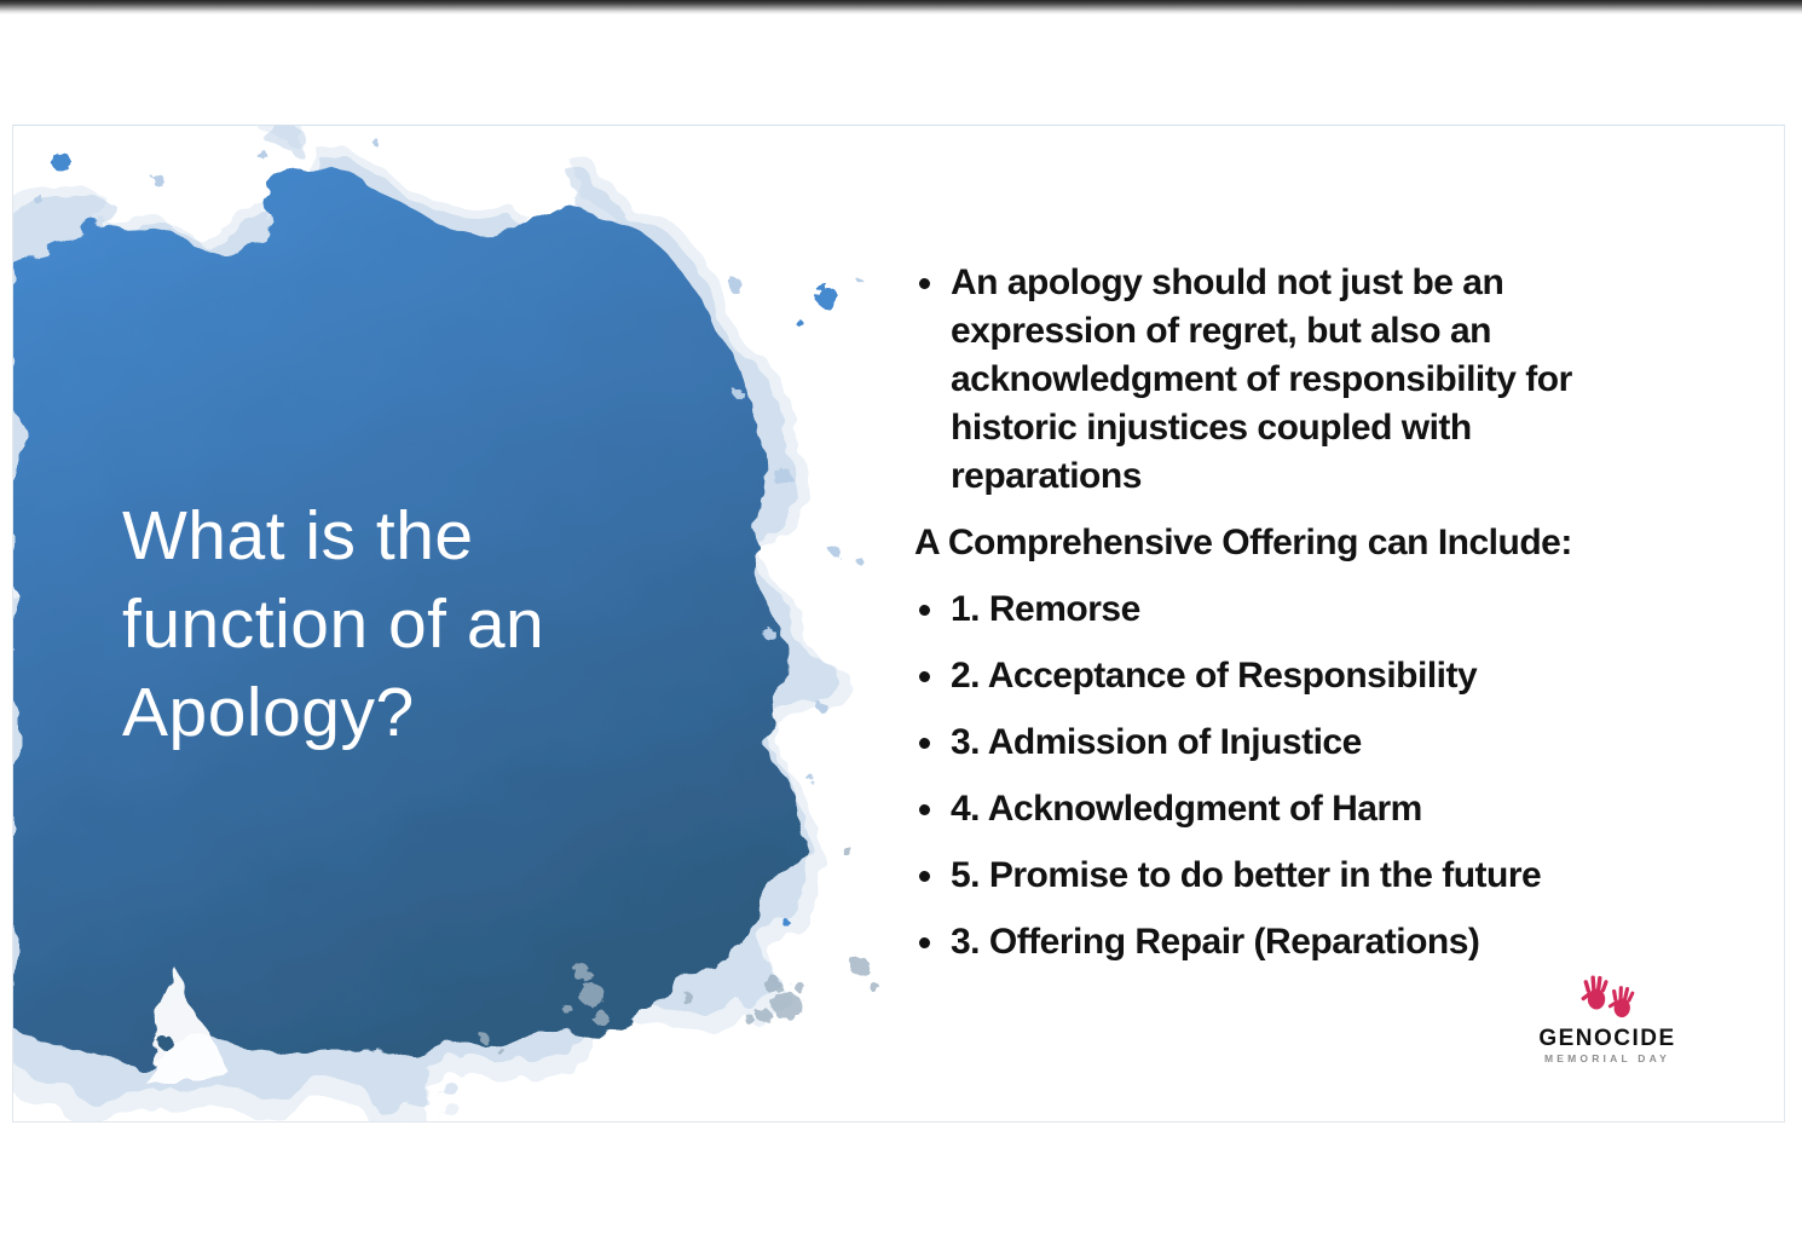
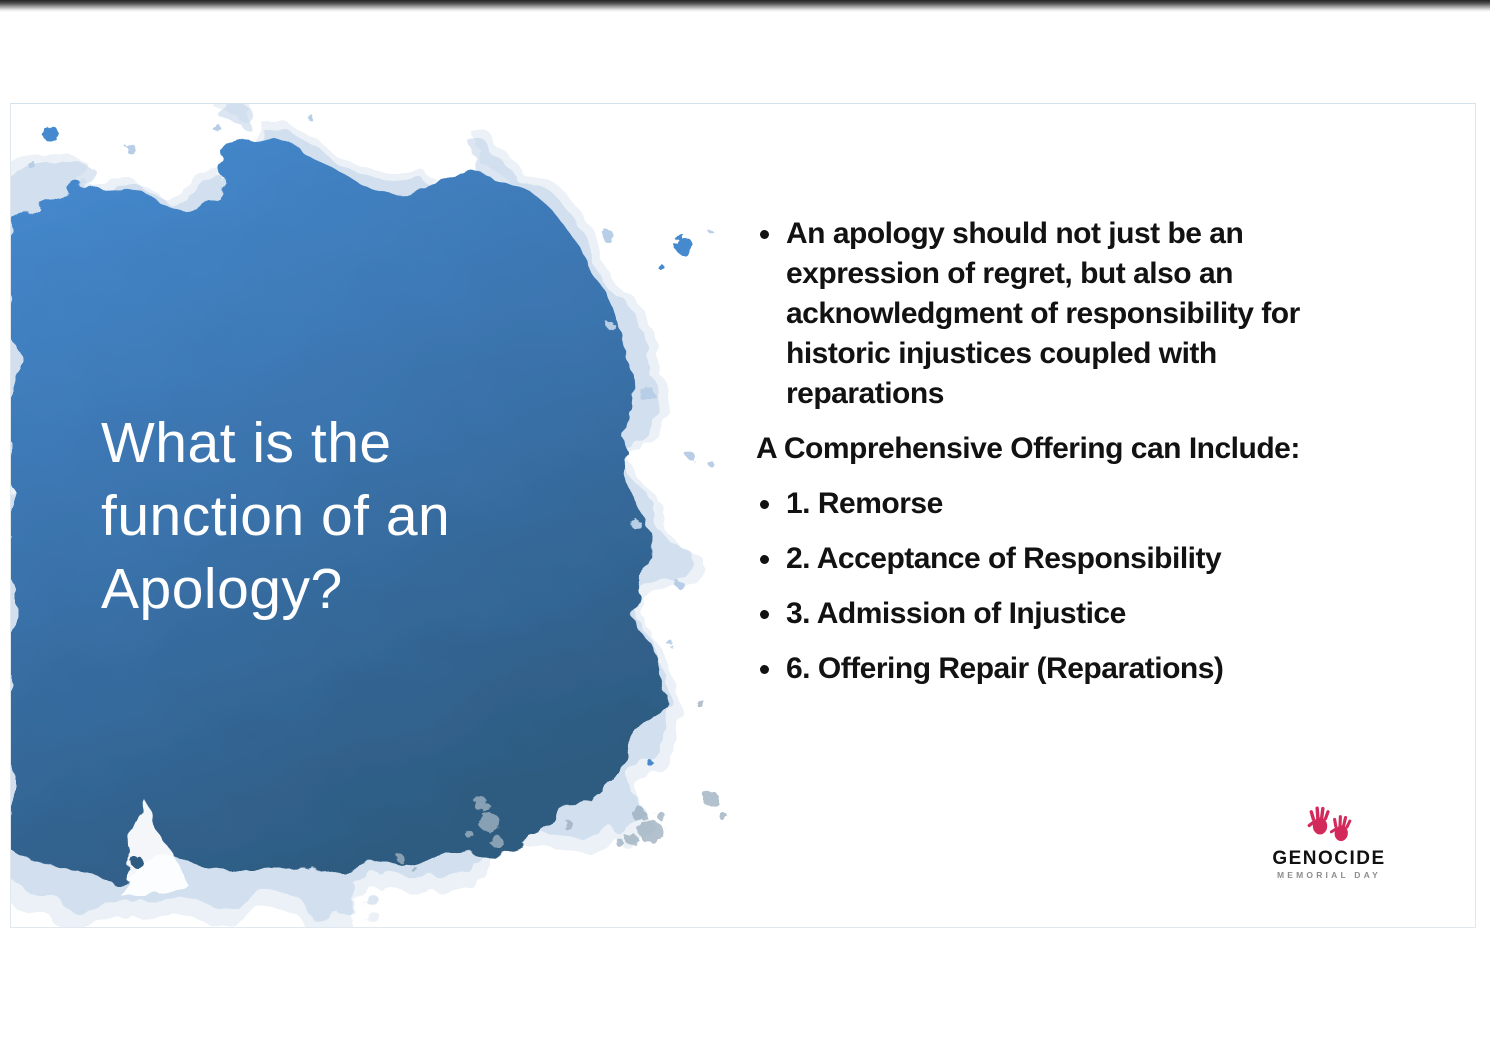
  What is the
  function of an
  Apology?
  An apology should not just be an
  expression of regret, but also an
  acknowledgment of responsibility for
  historic injustices coupled with
  reparations
  A Comprehensive Offering can Include:
  1. Remorse
  2. Acceptance of Responsibility
  3. Admission of Injustice
- 4. Acknowledgment of Harm
- 5. Promise to do better in the future
- 3. Offering Repair (Reparations)
+ 6. Offering Repair (Reparations)
  GENOCIDE
  MEMORIAL DAY
